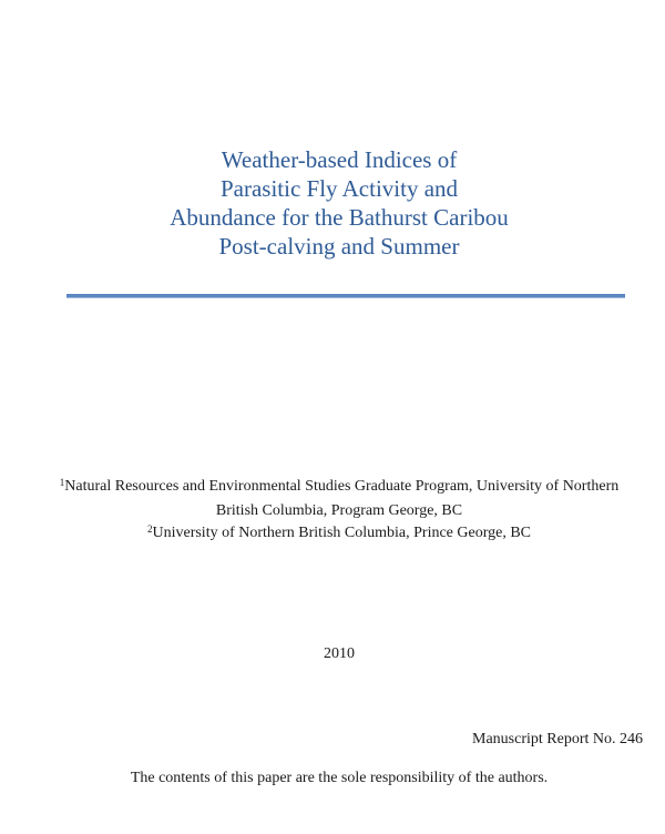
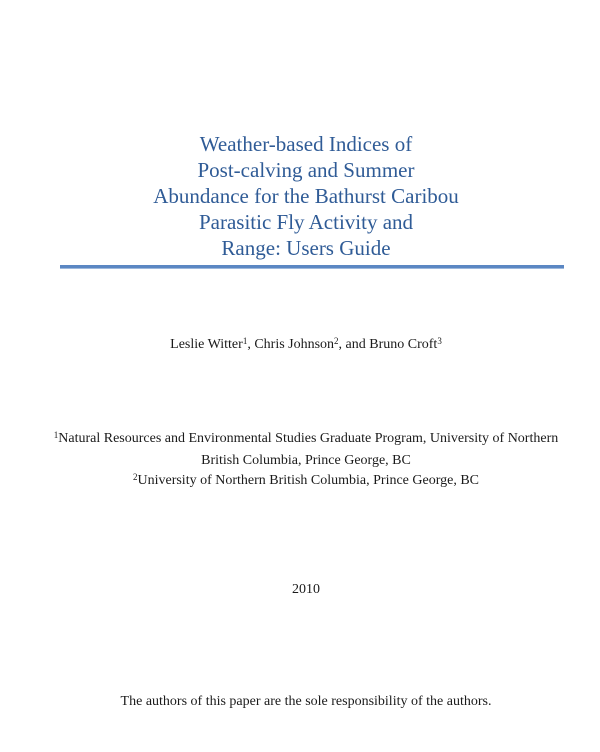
  Weather-based Indices of
- Parasitic Fly Activity and
+ Post-calving and Summer
  Abundance for the Bathurst Caribou
- Post-calving and Summer
+ Parasitic Fly Activity and
+ Range: Users Guide
+ Leslie Witter1, Chris Johnson2, and Bruno Croft3
  1Natural Resources and Environmental Studies Graduate Program, University of Northern
- British Columbia, Program George, BC
+ British Columbia, Prince George, BC
  2University of Northern British Columbia, Prince George, BC
  2010
- Manuscript Report No. 246
- The contents of this paper are the sole responsibility of the authors.
+ The authors of this paper are the sole responsibility of the authors.
